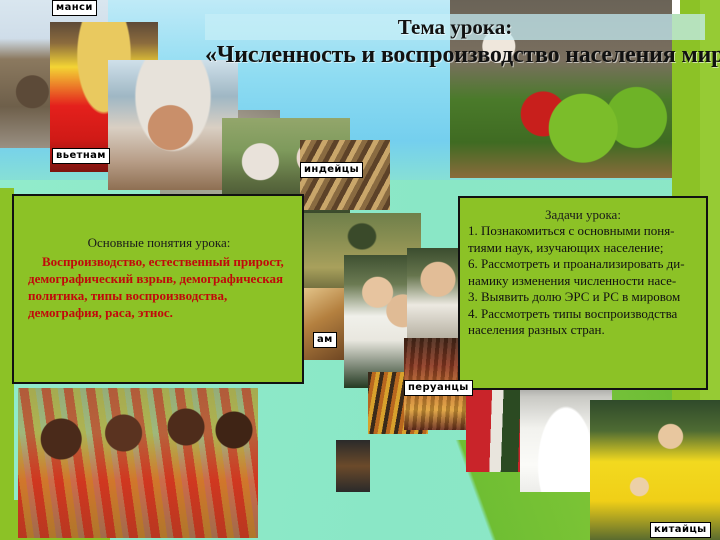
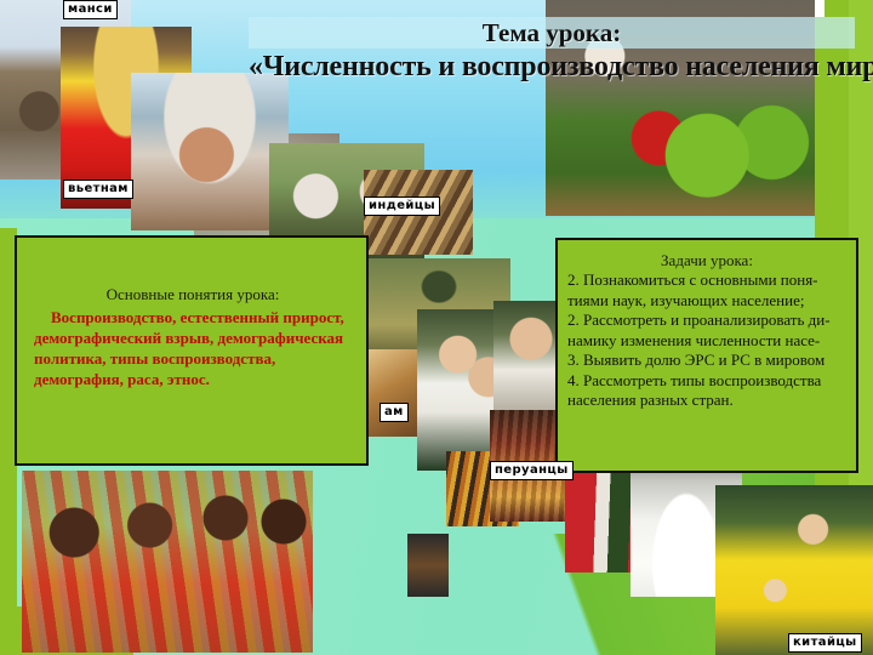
  манси
  вьетнам
  индейцы
  ам
  перуанцы
  китайцы
  Тема урока:
  «Численность и воспроизводство населения мир
  Основные понятия урока:
  Воспроизводство, естественный прирост,
  демографический взрыв, демографическая
  политика, типы воспроизводства,
  демография, раса, этнос.
  Задачи урока:
- 1. Познакомиться с основными поня-
+ 2. Познакомиться с основными поня-
  тиями наук, изучающих население;
- 6. Рассмотреть и проанализировать ди-
+ 2. Рассмотреть и проанализировать ди-
  намику изменения численности насе-
  3. Выявить долю ЭРС и РС в мировом
  4. Рассмотреть типы воспроизводства
  населения разных стран.
